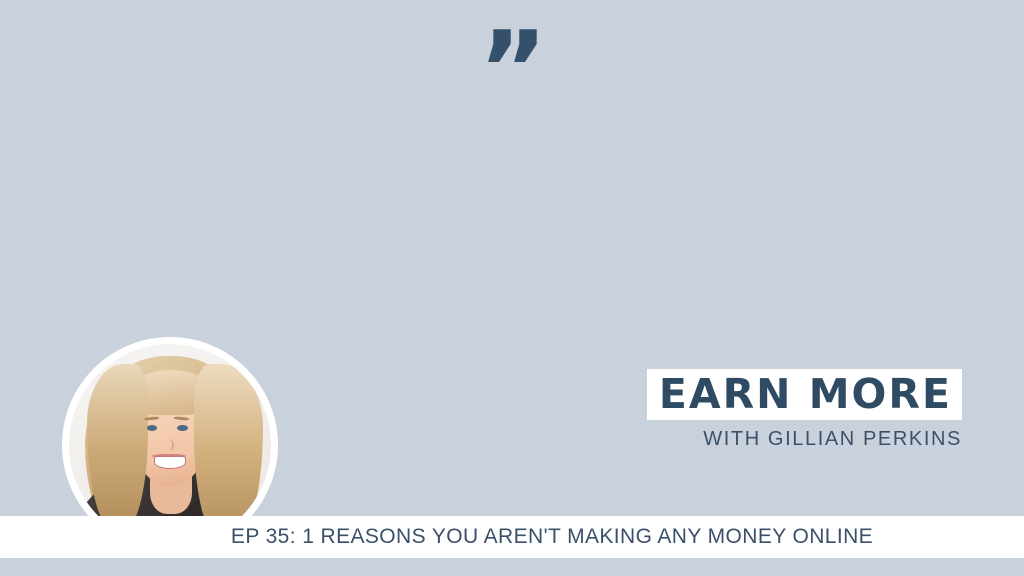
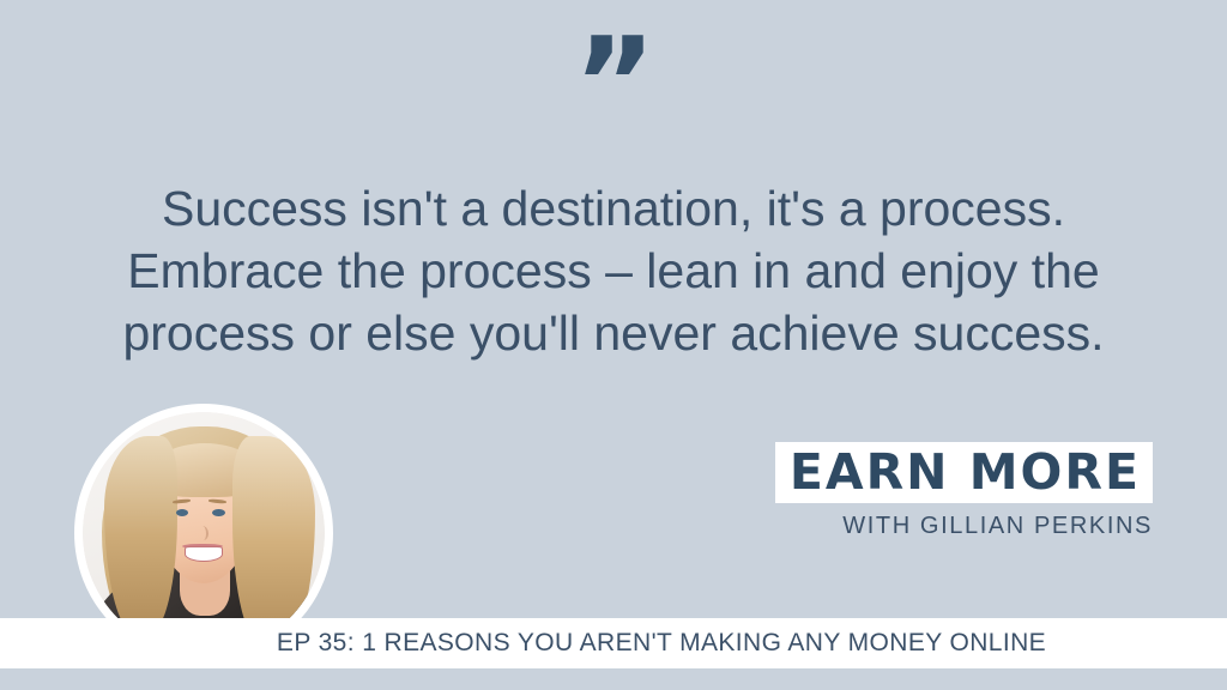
  ”
+ Success isn't a destination, it's a process.
+ Embrace the process – lean in and enjoy the
+ process or else you'll never achieve success.
  EARN MORE
  WITH GILLIAN PERKINS
  EP 35: 1 REASONS YOU AREN'T MAKING ANY MONEY ONLINE
